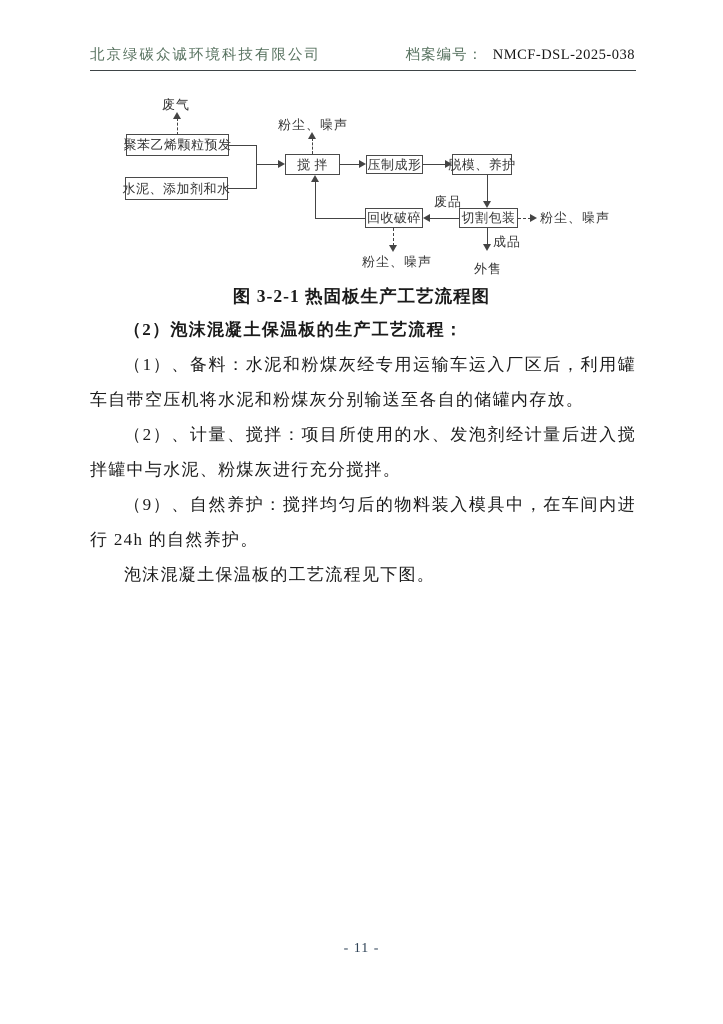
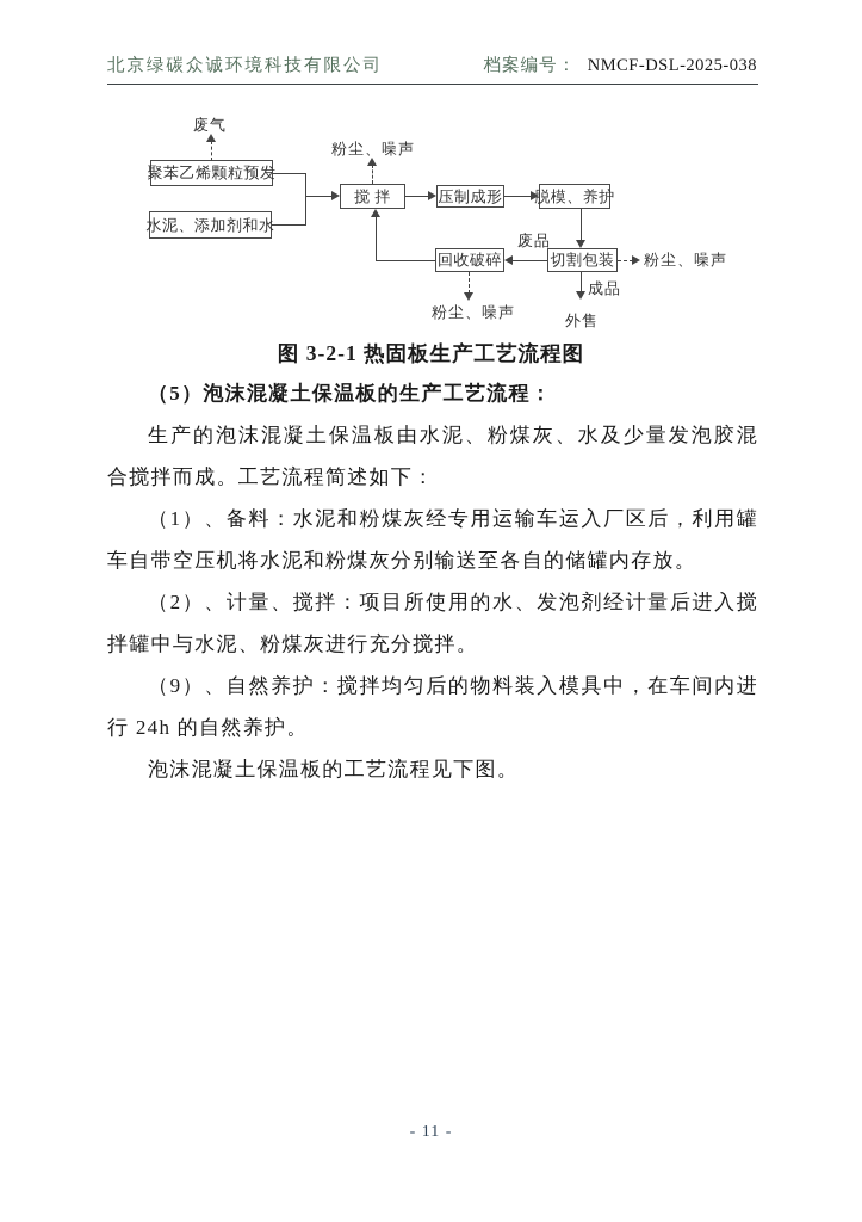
  北京绿碳众诚环境科技有限公司
  档案编号： NMCF-DSL-2025-038
  聚苯乙烯颗粒预发
  水泥、添加剂和水
  搅 拌
  压制成形
  脱模、养护
  回收破碎
  切割包装
  废气
  粉尘、噪声
  废品
  粉尘、噪声
  成品
  外售
  粉尘、噪声
  图 3-2-1 热固板生产工艺流程图
- （2）泡沫混凝土保温板的生产工艺流程：
+ （5）泡沫混凝土保温板的生产工艺流程：
+ 生产的泡沫混凝土保温板由水泥、粉煤灰、水及少量发泡胶混合搅拌而成。工艺流程简述如下：
  （1）、备料：水泥和粉煤灰经专用运输车运入厂区后，利用罐车自带空压机将水泥和粉煤灰分别输送至各自的储罐内存放。
  （2）、计量、搅拌：项目所使用的水、发泡剂经计量后进入搅拌罐中与水泥、粉煤灰进行充分搅拌。
  （9）、自然养护：搅拌均匀后的物料装入模具中，在车间内进行 24h 的自然养护。
  泡沫混凝土保温板的工艺流程见下图。
  - 11 -
